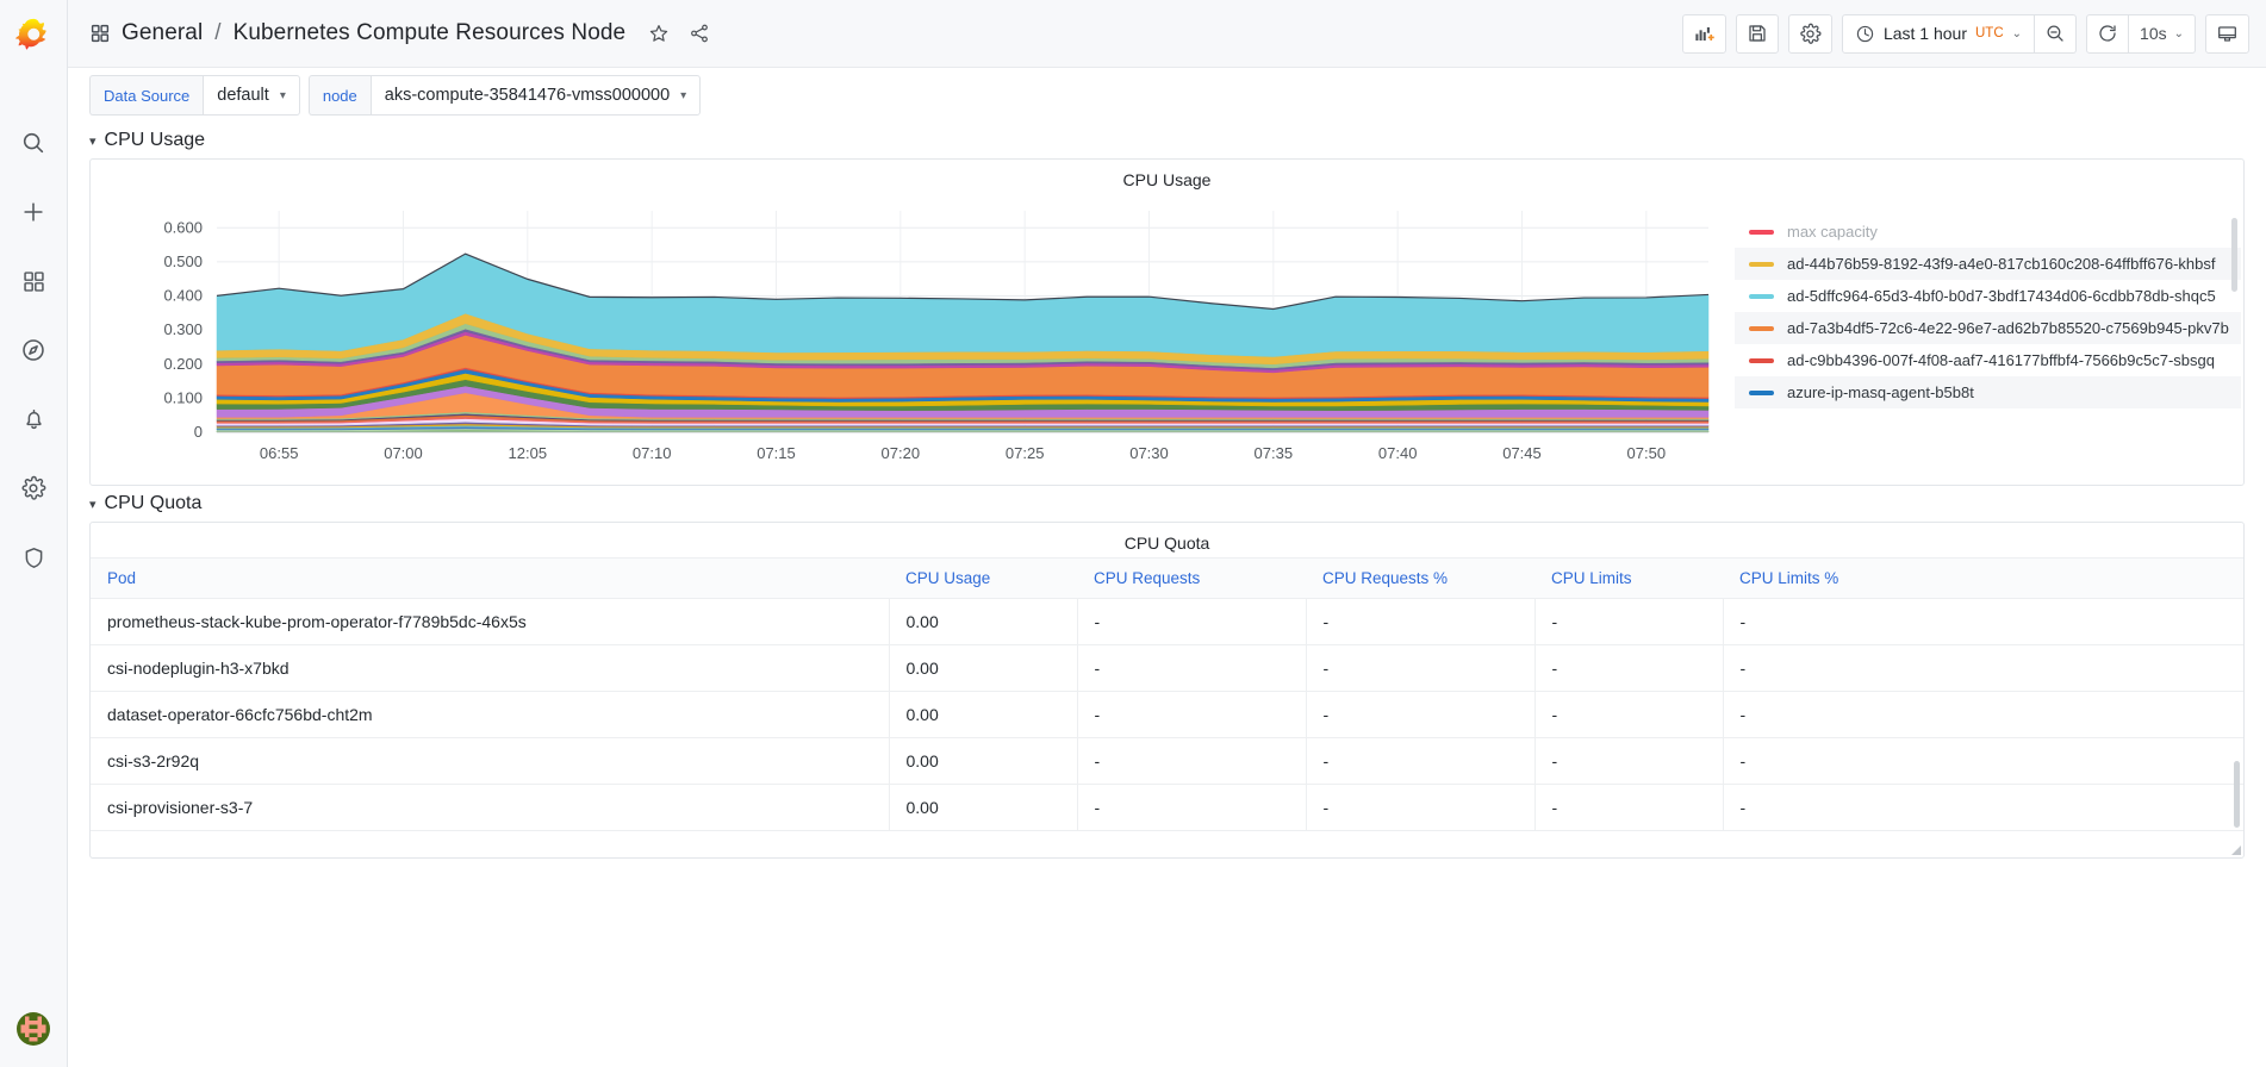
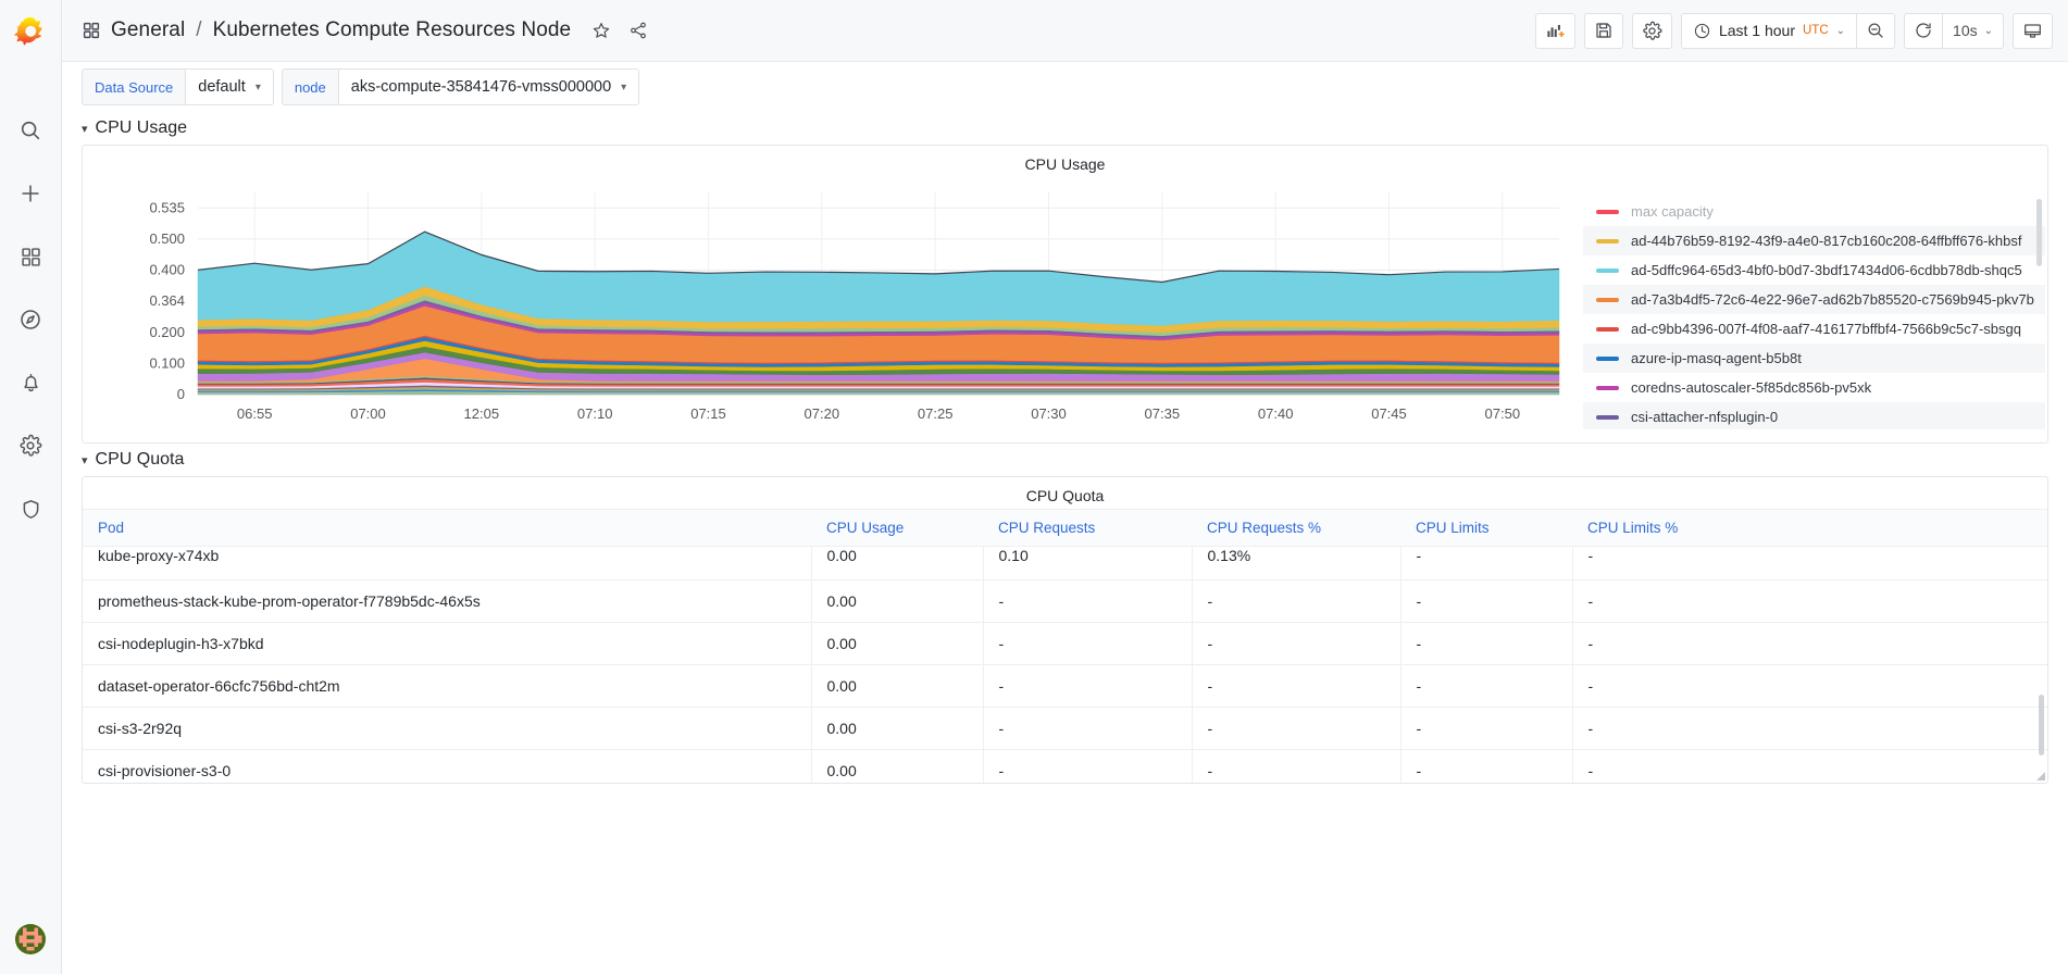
  General
  /
  Kubernetes Compute Resources Node
  Last 1 hour
  UTC
  ⌄
  10s
  ⌄
  Data Source
  default
  ▾
  node
  aks-compute-35841476-vmss000000
  ▾
  ▾
  CPU Usage
  CPU Usage
  0
  0.100
  0.200
- 0.300
+ 0.364
  0.400
  0.500
- 0.600
+ 0.535
  06:55
  07:00
  12:05
  07:10
  07:15
  07:20
  07:25
  07:30
  07:35
  07:40
  07:45
  07:50
  max capacity
  ad-44b76b59-8192-43f9-a4e0-817cb160c208-64ffbff676-khbsf
  ad-5dffc964-65d3-4bf0-b0d7-3bdf17434d06-6cdbb78db-shqc5
  ad-7a3b4df5-72c6-4e22-96e7-ad62b7b85520-c7569b945-pkv7b
  ad-c9bb4396-007f-4f08-aaf7-416177bffbf4-7566b9c5c7-sbsgq
  azure-ip-masq-agent-b5b8t
+ coredns-autoscaler-5f85dc856b-pv5xk
+ csi-attacher-nfsplugin-0
  ▾
  CPU Quota
  CPU Quota
  Pod	CPU Usage	CPU Requests	CPU Requests %	CPU Limits	CPU Limits %
+ kube-proxy-x74xb	0.00	0.10	0.13%	-	-
  prometheus-stack-kube-prom-operator-f7789b5dc-46x5s	0.00	-	-	-	-
  csi-nodeplugin-h3-x7bkd	0.00	-	-	-	-
  dataset-operator-66cfc756bd-cht2m	0.00	-	-	-	-
  csi-s3-2r92q	0.00	-	-	-	-
- csi-provisioner-s3-7	0.00	-	-	-	-
+ csi-provisioner-s3-0	0.00	-	-	-	-
